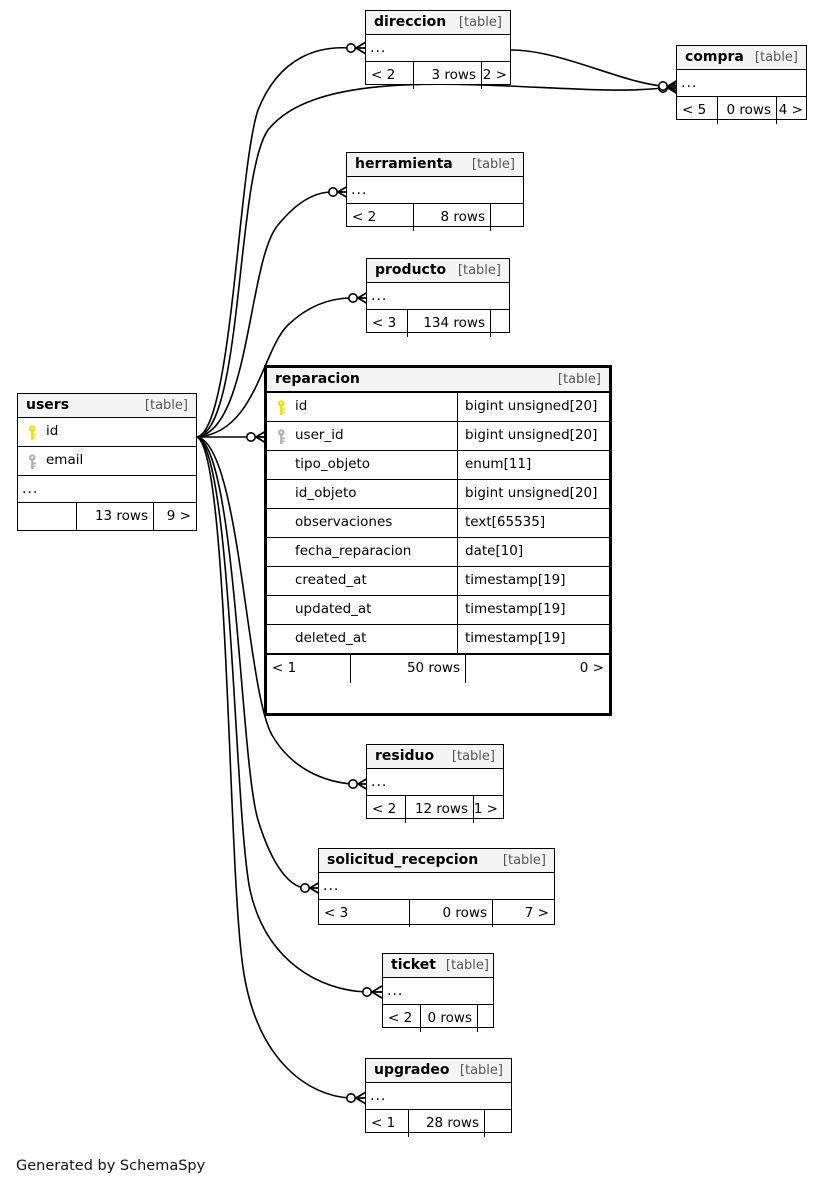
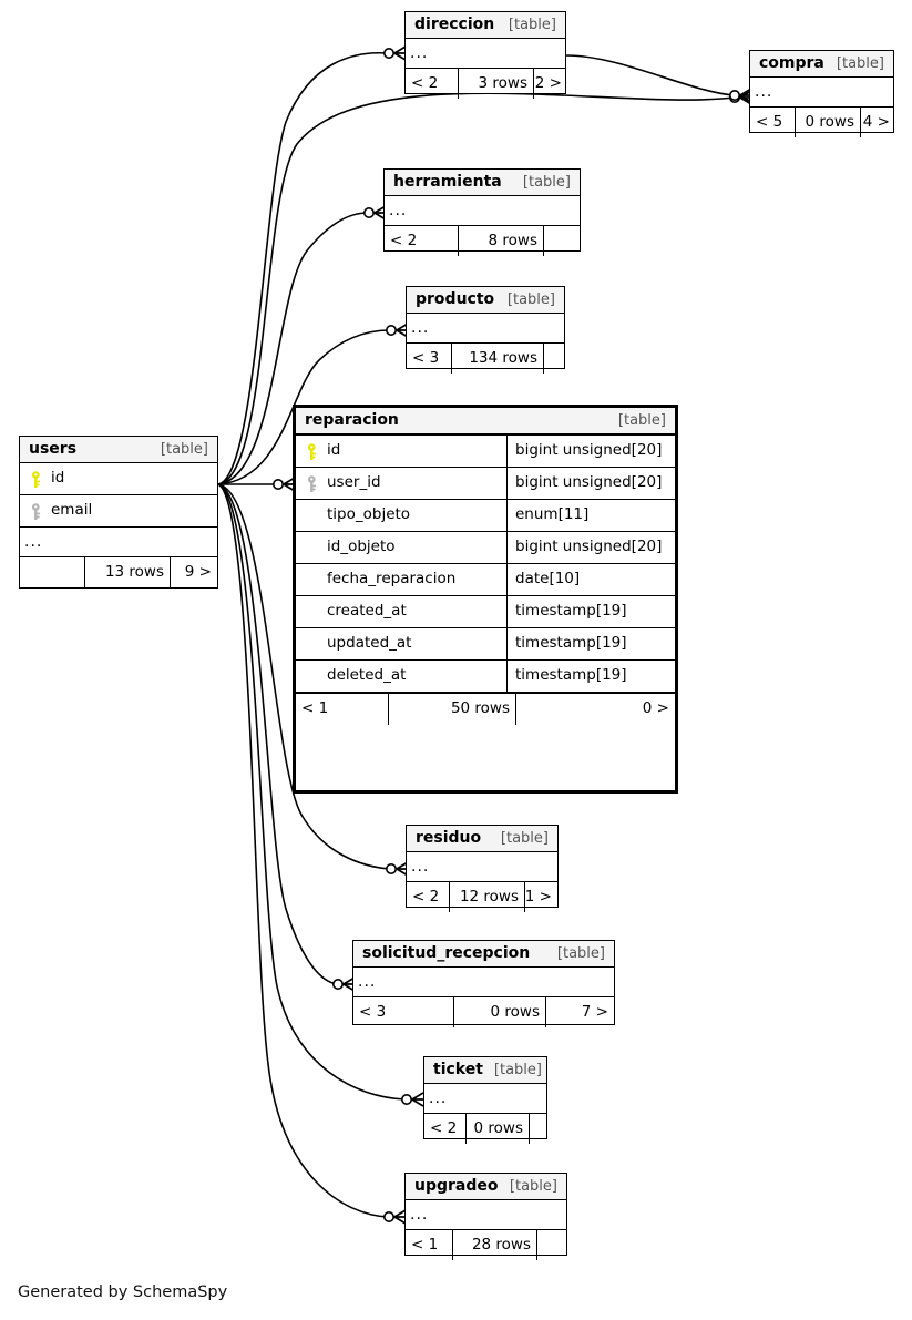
  direccion
  [table]
  ...
  < 2
  3 rows
  2 >
  compra
  [table]
  ...
  < 5
  0 rows
  4 >
  herramienta
  [table]
  ...
  < 2
  8 rows
  producto
  [table]
  ...
  < 3
  134 rows
  reparacion
  [table]
  id
  bigint unsigned[20]
  user_id
  bigint unsigned[20]
  tipo_objeto
  enum[11]
  id_objeto
  bigint unsigned[20]
- observaciones
- text[65535]
  fecha_reparacion
  date[10]
  created_at
  timestamp[19]
  updated_at
  timestamp[19]
  deleted_at
  timestamp[19]
  < 1
  50 rows
  0 >
  users
  [table]
  id
  email
  ...
  13 rows
  9 >
  residuo
  [table]
  ...
  < 2
  12 rows
  1 >
  solicitud_recepcion
  [table]
  ...
  < 3
  0 rows
  7 >
  ticket
  [table]
  ...
  < 2
  0 rows
  upgradeo
  [table]
  ...
  < 1
  28 rows
  Generated by SchemaSpy
